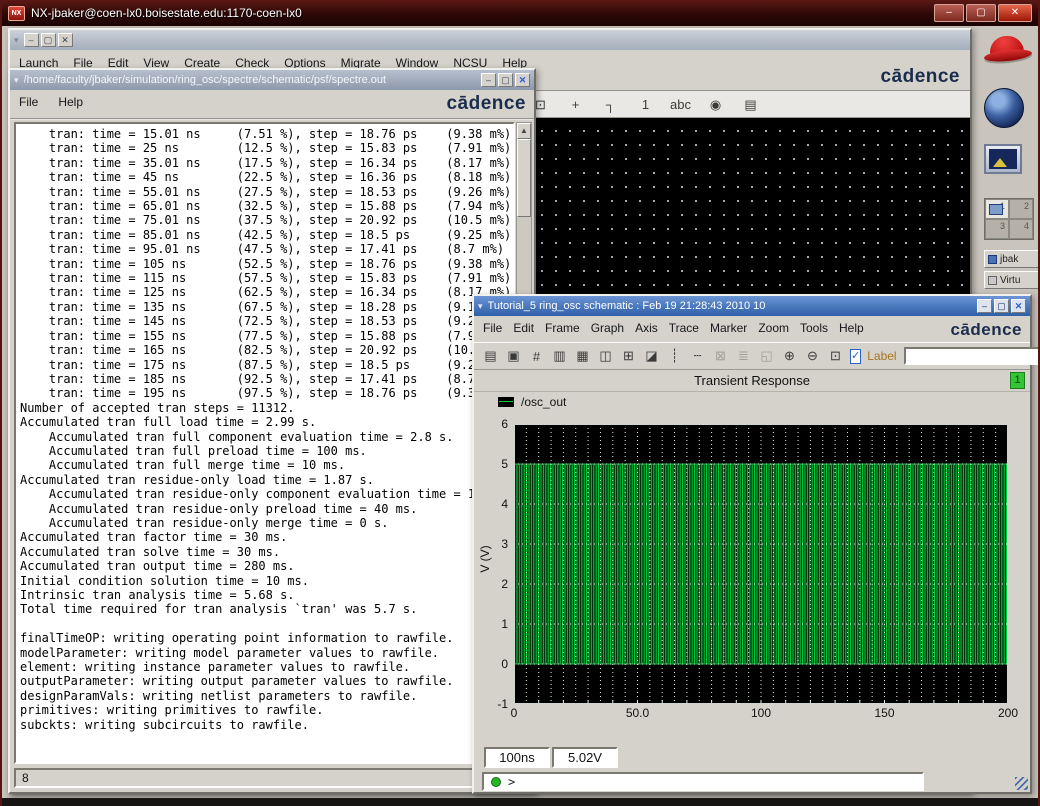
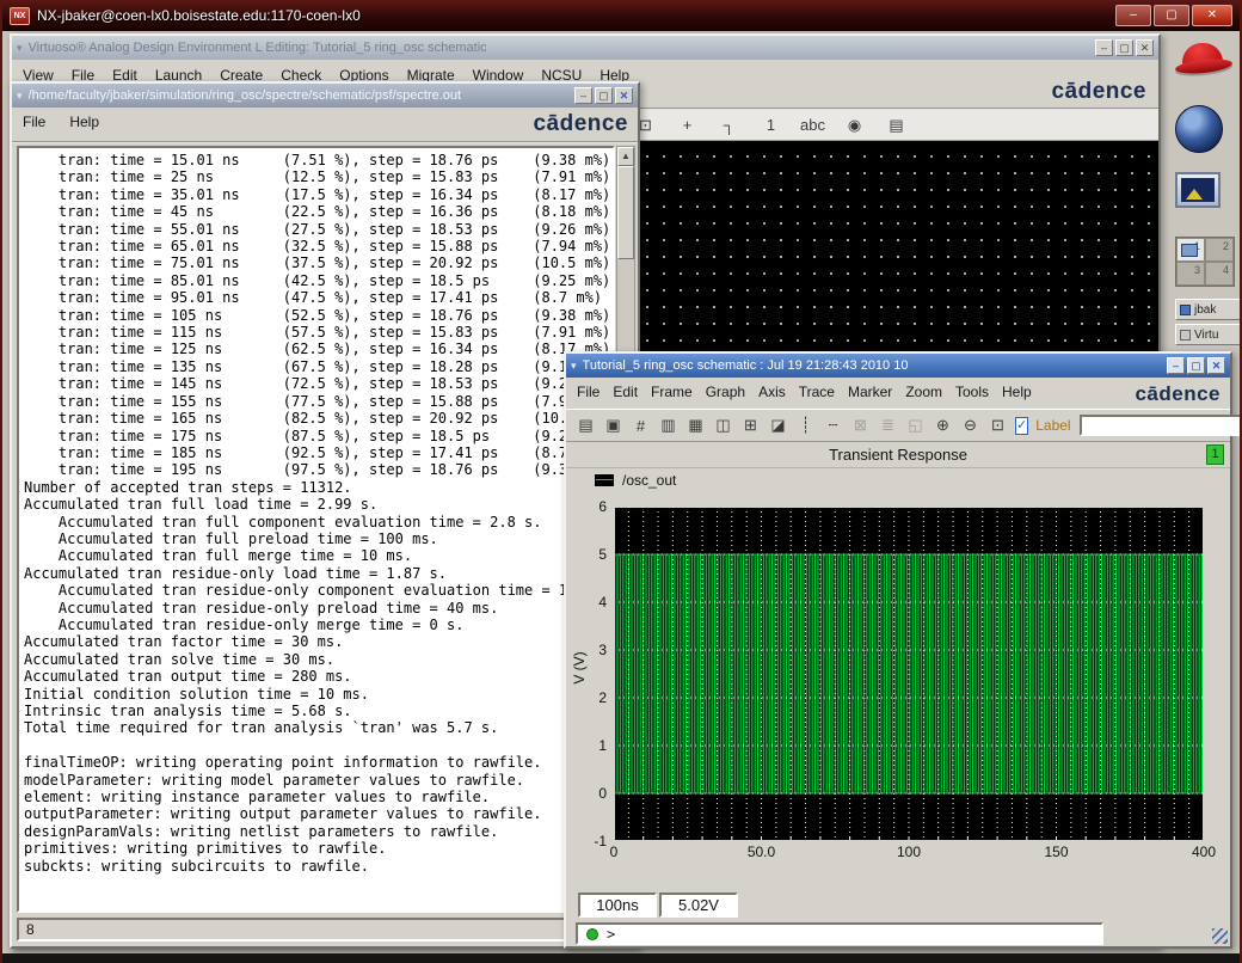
  NX-jbaker@coen-lx0.boisestate.edu:1170-coen-lx0
  –
  ▢
  ✕
  ▾
+ Virtuoso® Analog Design Environment L Editing: Tutorial_5 ring_osc schematic
  –
  ▢
  ✕
- Launch
+ View
  File
  Edit
- View
+ Launch
  Create
  Check
  Options
  Migrate
  Window
  NCSU
  Help
  cādence
  ⊡
  +
  ┐
  1
  abc
  ◉
  ▤
  1
  2
  3
  4
  jbak
  Virtu
  ▾
  /home/faculty/jbaker/simulation/ring_osc/spectre/schematic/psf/spectre.out
  –
  ▢
  ✕
  File
  Help
  cādence
  tran: time = 15.01 ns (7.51 %), step = 18.76 ps (9.38 m%)
  tran: time = 25 ns (12.5 %), step = 15.83 ps (7.91 m%)
  tran: time = 35.01 ns (17.5 %), step = 16.34 ps (8.17 m%)
  tran: time = 45 ns (22.5 %), step = 16.36 ps (8.18 m%)
  tran: time = 55.01 ns (27.5 %), step = 18.53 ps (9.26 m%)
  tran: time = 65.01 ns (32.5 %), step = 15.88 ps (7.94 m%)
  tran: time = 75.01 ns (37.5 %), step = 20.92 ps (10.5 m%)
  tran: time = 85.01 ns (42.5 %), step = 18.5 ps (9.25 m%)
  tran: time = 95.01 ns (47.5 %), step = 17.41 ps (8.7 m%)
  tran: time = 105 ns (52.5 %), step = 18.76 ps (9.38 m%)
  tran: time = 115 ns (57.5 %), step = 15.83 ps (7.91 m%)
  tran: time = 125 ns (62.5 %), step = 16.34 ps (8.17 m%)
  tran: time = 135 ns (67.5 %), step = 18.28 ps (9.
  tran: time = 145 ns (72.5 %), step = 18.53 ps (9.
  tran: time = 155 ns (77.5 %), step = 15.88 ps (7.
  tran: time = 165 ns (82.5 %), step = 20.92 ps (10
  tran: time = 175 ns (87.5 %), step = 18.5 ps (9.
  tran: time = 185 ns (92.5 %), step = 17.41 ps (8.
  tran: time = 195 ns (97.5 %), step = 18.76 ps (9.
  Number of accepted tran steps = 11312.
  Accumulated tran full load time = 2.99 s.
  Accumulated tran full component evaluation time = 2.8 s.
  Accumulated tran full preload time = 100 ms.
  Accumulated tran full merge time = 10 ms.
  Accumulated tran residue-only load time = 1.87 s.
  Accumulated tran residue-only component evaluation time =
  Accumulated tran residue-only preload time = 40 ms.
  Accumulated tran residue-only merge time = 0 s.
  Accumulated tran factor time = 30 ms.
  Accumulated tran solve time = 30 ms.
  Accumulated tran output time = 280 ms.
  Initial condition solution time = 10 ms.
  Intrinsic tran analysis time = 5.68 s.
  Total time required for tran analysis `tran' was 5.7 s.
  finalTimeOP: writing operating point information to rawfile.
  modelParameter: writing model parameter values to rawfile.
  element: writing instance parameter values to rawfile.
  outputParameter: writing output parameter values to rawfile.
  designParamVals: writing netlist parameters to rawfile.
  primitives: writing primitives to rawfile.
  subckts: writing subcircuits to rawfile.
  ▲
  8
  ▾
- Tutorial_5 ring_osc schematic : Feb 19 21:28:43 2010 10
+ Tutorial_5 ring_osc schematic : Jul 19 21:28:43 2010 10
  –
  ▢
  ✕
  File
  Edit
  Frame
  Graph
  Axis
  Trace
  Marker
  Zoom
  Tools
  Help
  cādence
  ▤
  ▣
  #
  ▥
  ▦
  ◫
  ⊞
  ◪
  ┊
  ┄
  ⊠
  ≣
  ◱
  ⊕
  ⊖
  ⊡
  ✓
  Label
  Transient Response
  1
  /osc_out
  -1
  0
  1
  2
  3
  4
  5
  6
  0
  50.0
  100
  150
- 200
+ 400
  100ns
  5.02V
  >
